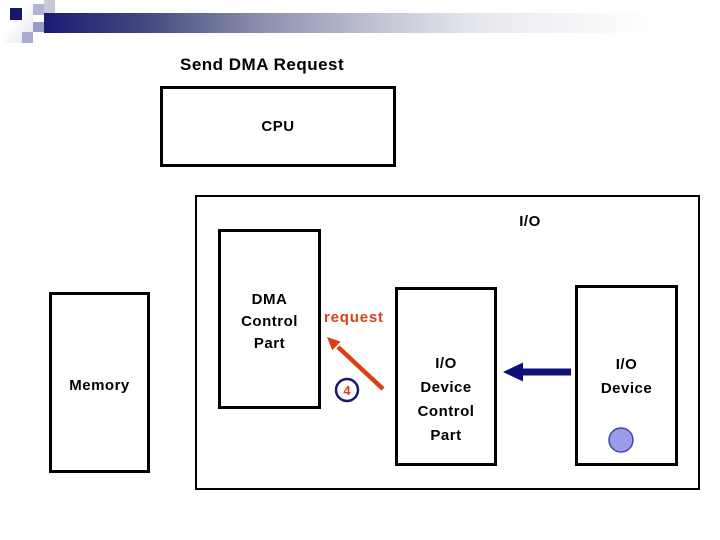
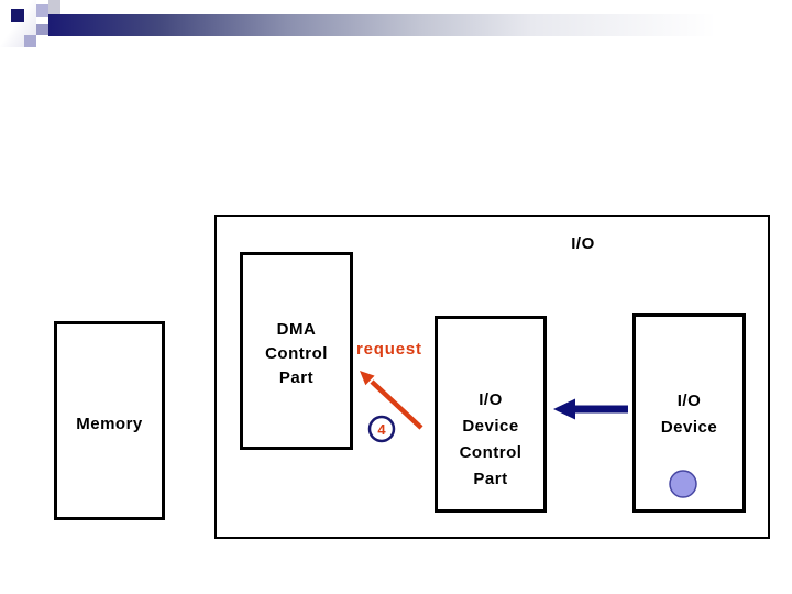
- Send DMA Request
- CPU
  Memory
  I/O
  DMA
  Control
  Part
  I/O
  Device
  Control
  Part
  I/O
  Device
  request
  4
